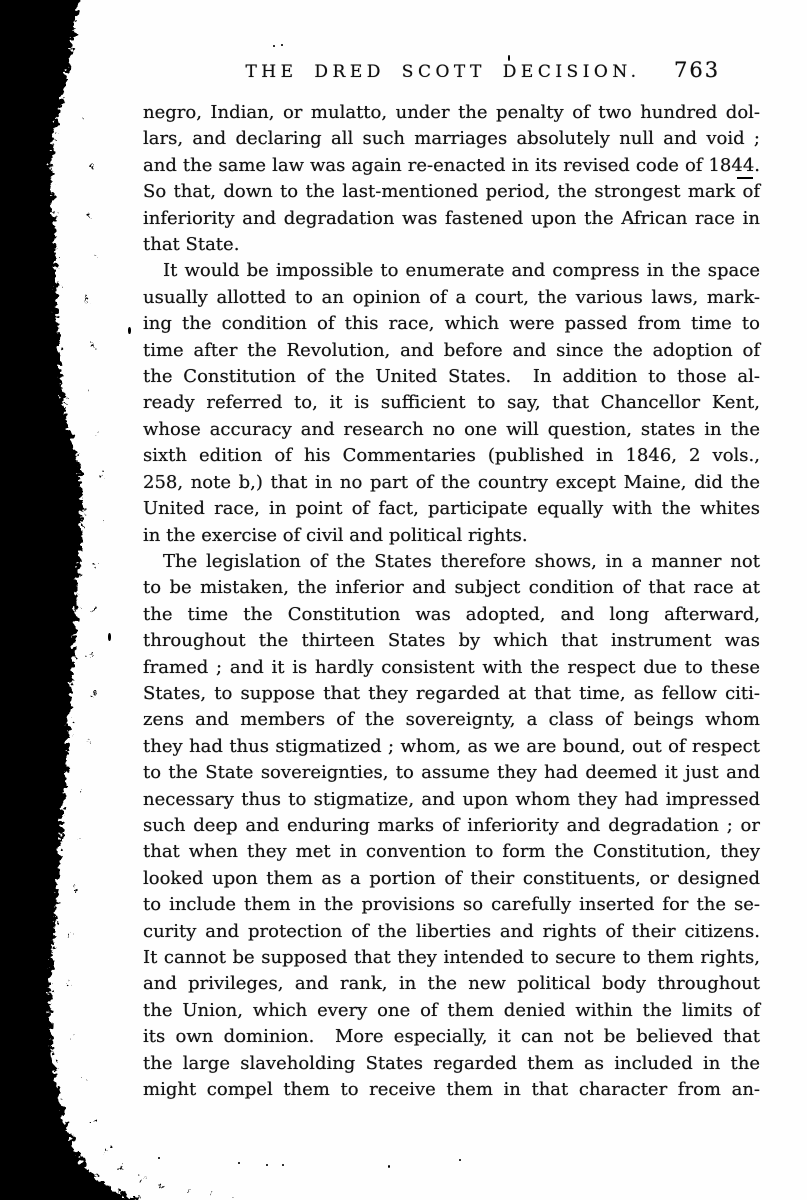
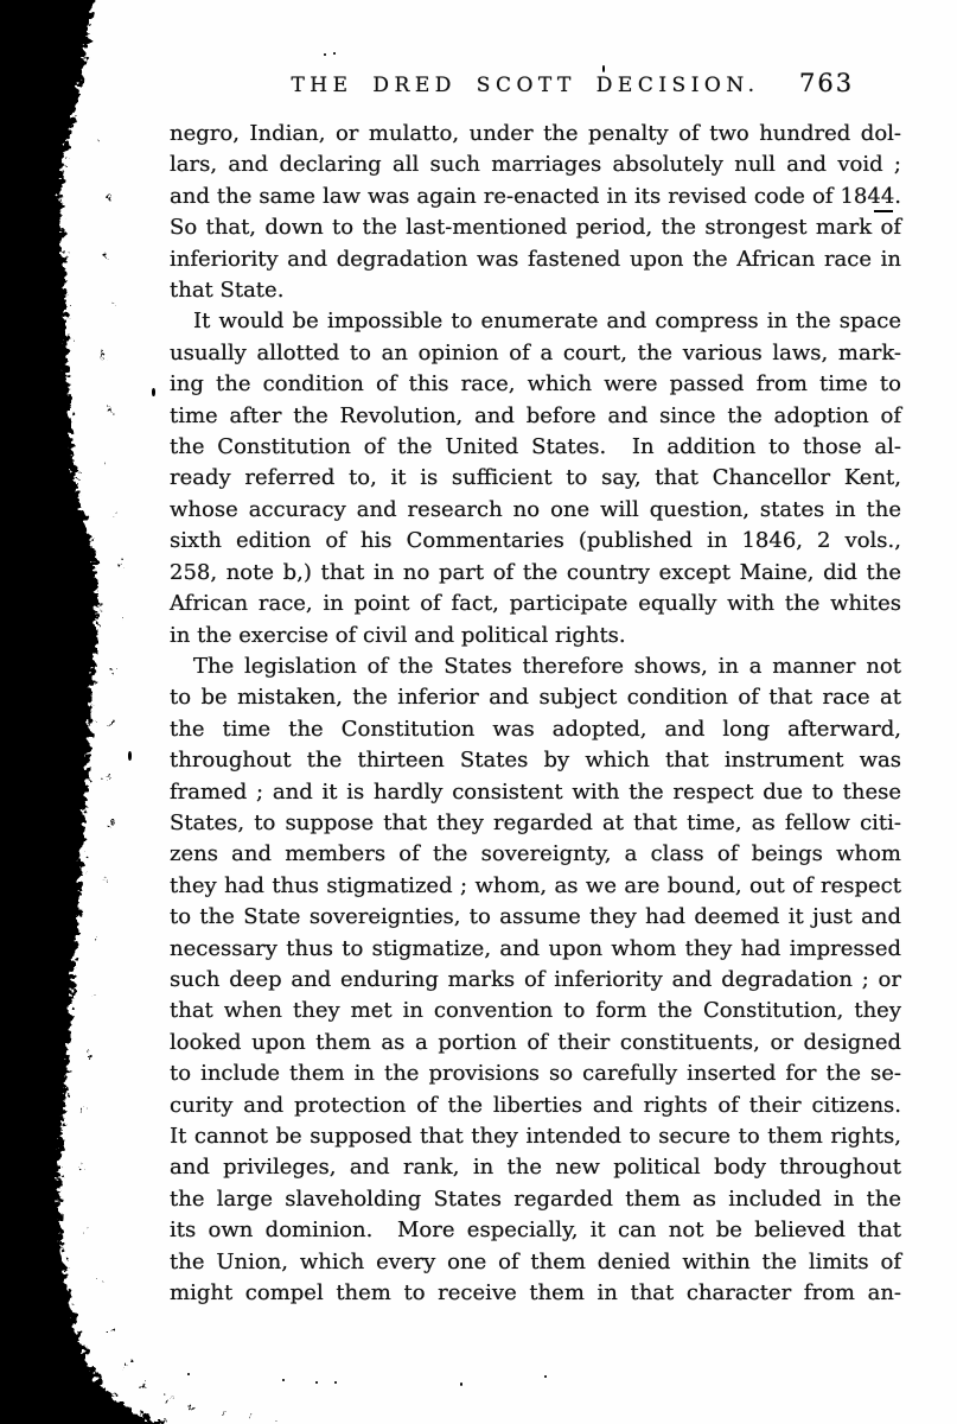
  THE DRED SCOTT DECISION.
  763
  negro, Indian, or mulatto, under the penalty of two hundred dol-
  lars, and declaring all such marriages absolutely null and void ;
  and the same law was again re-enacted in its revised code of 1844.
  So that, down to the last-mentioned period, the strongest mark of
  inferiority and degradation was fastened upon the African race in
  that State.
  It would be impossible to enumerate and compress in the space
  usually allotted to an opinion of a court, the various laws, mark-
  ing the condition of this race, which were passed from time to
  time after the Revolution, and before and since the adoption of
  the Constitution of the United States. In addition to those al-
  ready referred to, it is sufficient to say, that Chancellor Kent,
  whose accuracy and research no one will question, states in the
  sixth edition of his Commentaries (published in 1846, 2 vols.,
  258, note b,) that in no part of the country except Maine, did the
- United race, in point of fact, participate equally with the whites
+ African race, in point of fact, participate equally with the whites
  in the exercise of civil and political rights.
  The legislation of the States therefore shows, in a manner not
  to be mistaken, the inferior and subject condition of that race at
  the time the Constitution was adopted, and long afterward,
  throughout the thirteen States by which that instrument was
  framed ; and it is hardly consistent with the respect due to these
  States, to suppose that they regarded at that time, as fellow citi-
  zens and members of the sovereignty, a class of beings whom
  they had thus stigmatized ; whom, as we are bound, out of respect
  to the State sovereignties, to assume they had deemed it just and
  necessary thus to stigmatize, and upon whom they had impressed
  such deep and enduring marks of inferiority and degradation ; or
  that when they met in convention to form the Constitution, they
  looked upon them as a portion of their constituents, or designed
  to include them in the provisions so carefully inserted for the se-
  curity and protection of the liberties and rights of their citizens.
  It cannot be supposed that they intended to secure to them rights,
  and privileges, and rank, in the new political body throughout
- the Union, which every one of them denied within the limits of
+ the large slaveholding States regarded them as included in the
  its own dominion. More especially, it can not be believed that
- the large slaveholding States regarded them as included in the
+ the Union, which every one of them denied within the limits of
  might compel them to receive them in that character from an-
